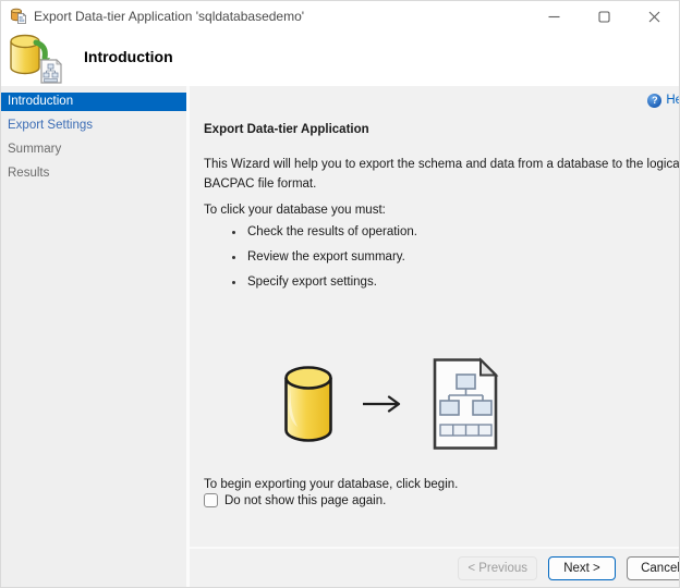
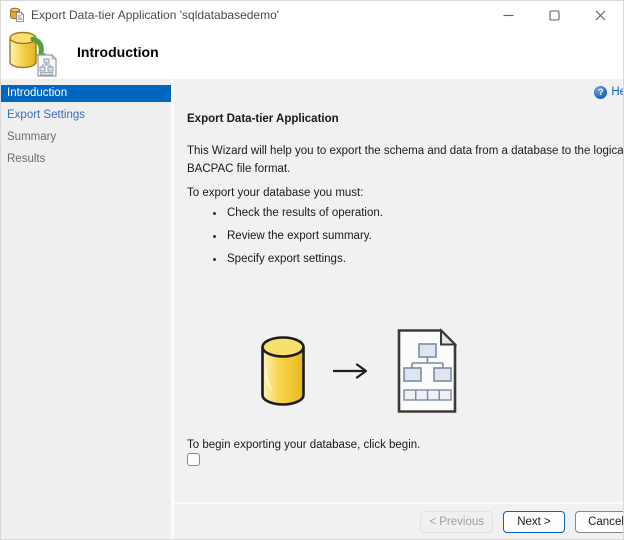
  Export Data-tier Application 'sqldatabasedemo'
  Introduction
  Introduction
  Export Settings
  Summary
  Results
  ?
  Export Data-tier Application
  This Wizard will help you to export the schema and data from a database to the logica BACPAC file format.
- To click your database you must:
+ To export your database you must:
  Check the results of operation.
  Review the export summary.
  Specify export settings.
  To begin exporting your database, click begin.
- Do not show this page again.
  < Previous
  Next >
  Cancel
